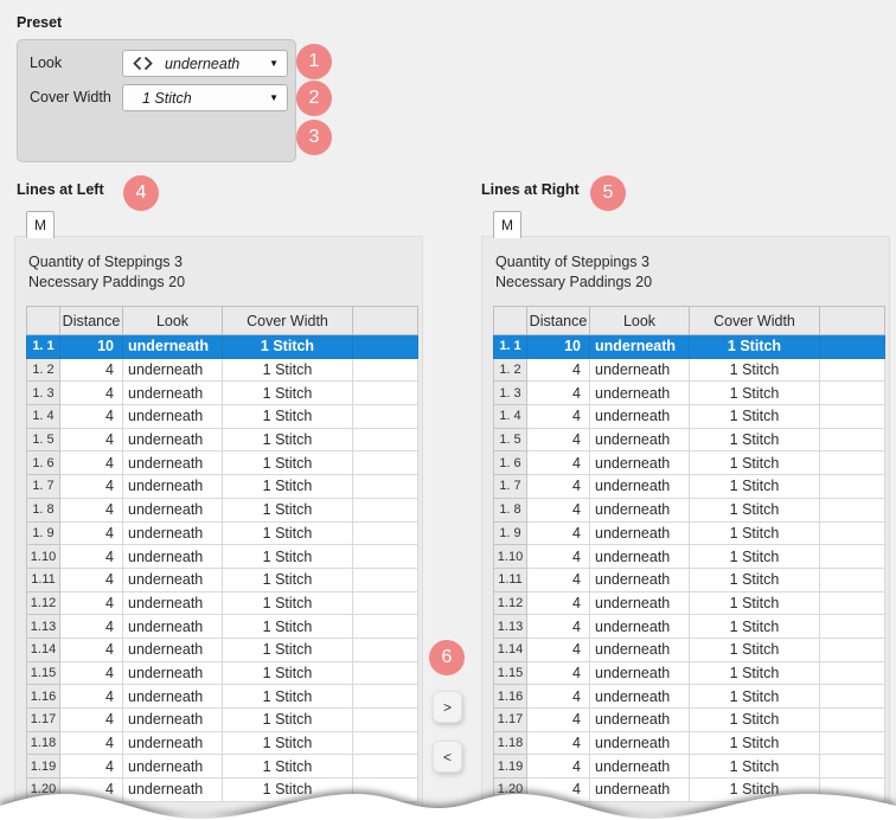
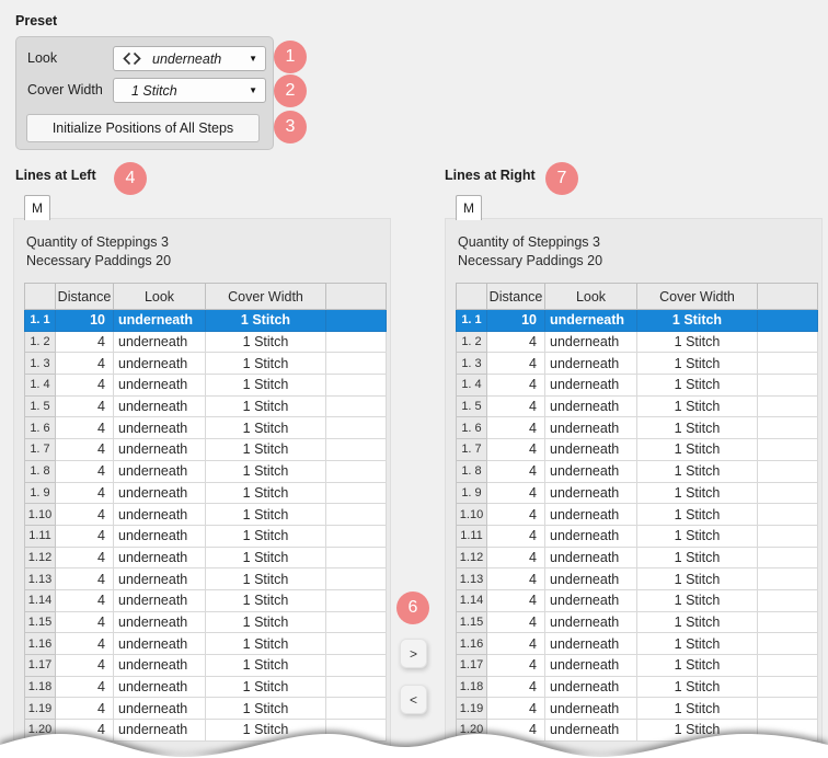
  Preset
  Look
  underneath
  ▼
  Cover Width
  1 Stitch
  ▼
+ Initialize Positions of All Steps
  1
  2
  3
  4
- 5
+ 7
  6
  Lines at Left
  M
  Quantity of Steppings 3
  Necessary Paddings 20
  	Distance	Look	Cover Width
  1. 1	10	underneath	1 Stitch
  1. 2	4	underneath	1 Stitch
  1. 3	4	underneath	1 Stitch
  1. 4	4	underneath	1 Stitch
  1. 5	4	underneath	1 Stitch
  1. 6	4	underneath	1 Stitch
  1. 7	4	underneath	1 Stitch
  1. 8	4	underneath	1 Stitch
  1. 9	4	underneath	1 Stitch
  1.10	4	underneath	1 Stitch
  1.11	4	underneath	1 Stitch
  1.12	4	underneath	1 Stitch
  1.13	4	underneath	1 Stitch
  1.14	4	underneath	1 Stitch
  1.15	4	underneath	1 Stitch
  1.16	4	underneath	1 Stitch
  1.17	4	underneath	1 Stitch
  1.18	4	underneath	1 Stitch
  1.19	4	underneath	1 Stitch
  1.20	4	underneath	1 Stitch
  Lines at Right
  M
  Quantity of Steppings 3
  Necessary Paddings 20
  	Distance	Look	Cover Width
  1. 1	10	underneath	1 Stitch
  1. 2	4	underneath	1 Stitch
  1. 3	4	underneath	1 Stitch
  1. 4	4	underneath	1 Stitch
  1. 5	4	underneath	1 Stitch
  1. 6	4	underneath	1 Stitch
  1. 7	4	underneath	1 Stitch
  1. 8	4	underneath	1 Stitch
  1. 9	4	underneath	1 Stitch
  1.10	4	underneath	1 Stitch
  1.11	4	underneath	1 Stitch
  1.12	4	underneath	1 Stitch
  1.13	4	underneath	1 Stitch
  1.14	4	underneath	1 Stitch
  1.15	4	underneath	1 Stitch
  1.16	4	underneath	1 Stitch
  1.17	4	underneath	1 Stitch
  1.18	4	underneath	1 Stitch
  1.19	4	underneath	1 Stitch
  1.20	4	underneath	1 Stitch
  >
  <
